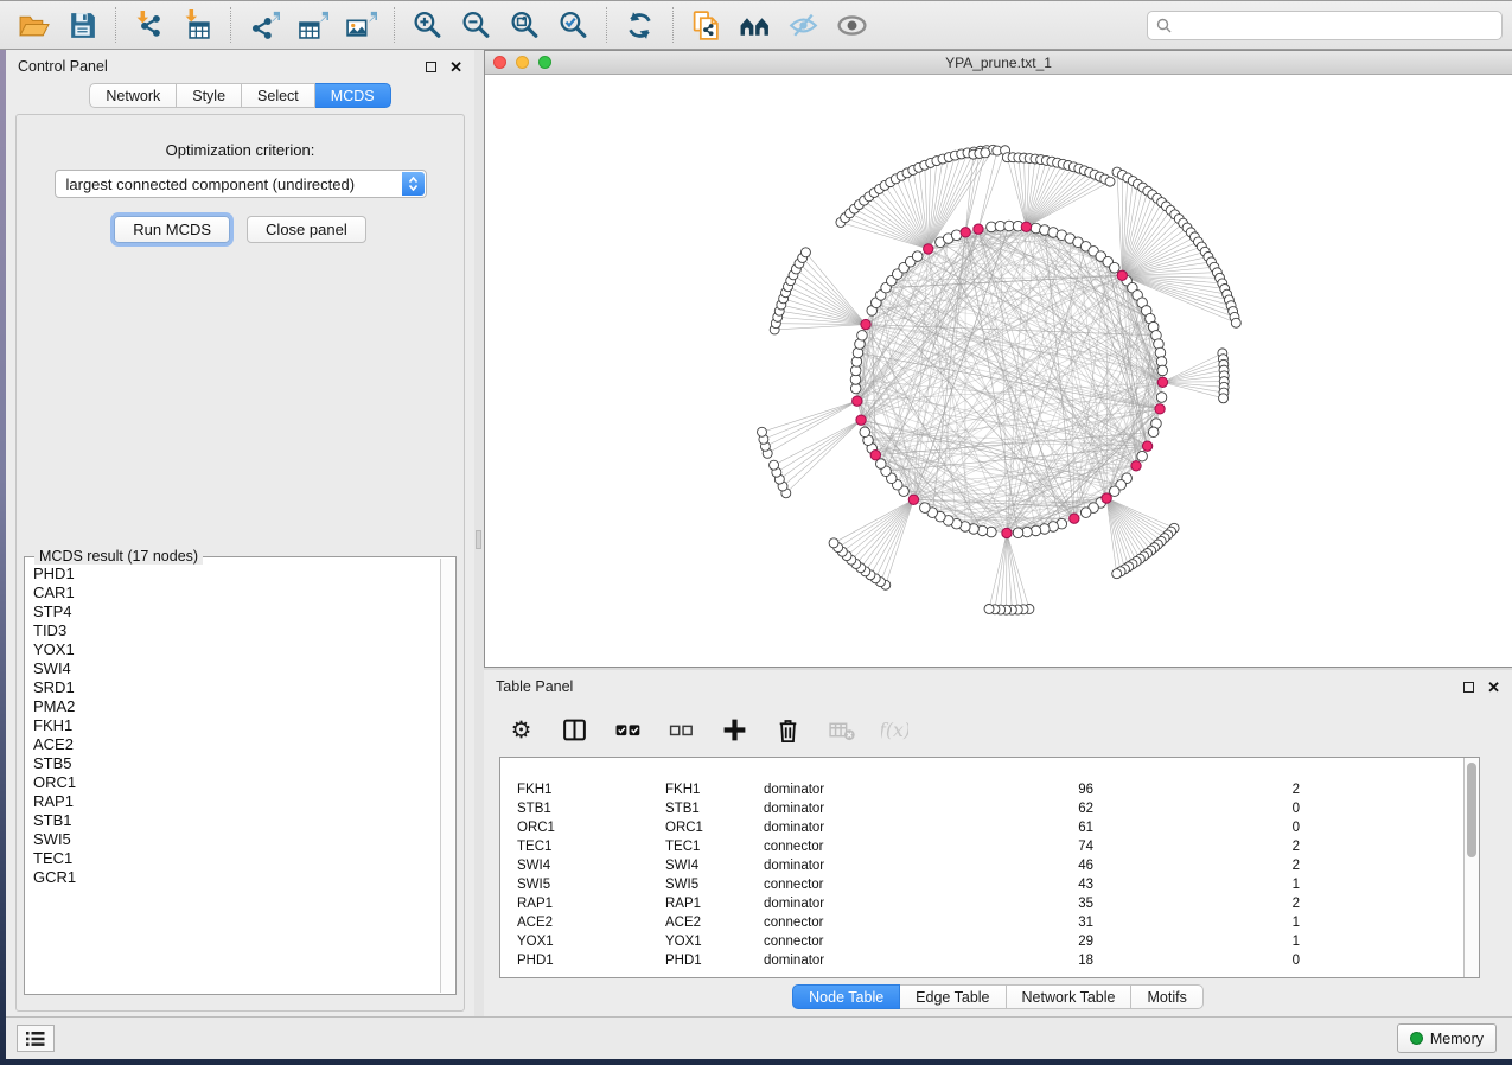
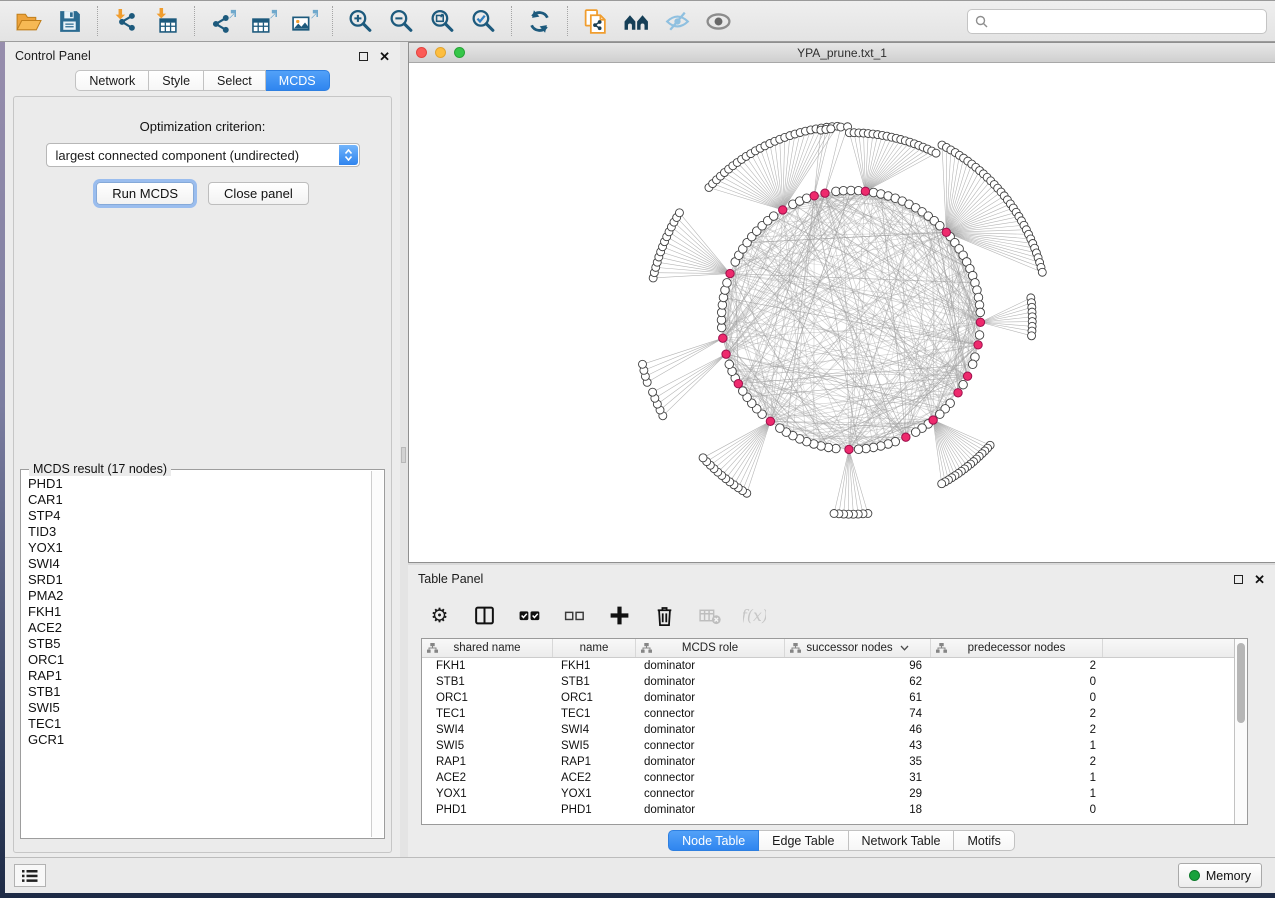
  Control Panel
  ✕
  Network
  Style
  Select
  MCDS
  Optimization criterion:
  largest connected component (undirected)
  Run MCDS
  Close panel
  MCDS result (17 nodes)
  PHD1
  CAR1
  STP4
  TID3
  YOX1
  SWI4
  SRD1
  PMA2
  FKH1
  ACE2
  STB5
  ORC1
  RAP1
  STB1
  SWI5
  TEC1
  GCR1
  YPA_prune.txt_1
  Table Panel
  ✕
  ⚙
  f(x)
+ shared name
+ name
+ MCDS role
+ successor nodes
+ predecessor nodes
  FKH1
  FKH1
  dominator
  96
  2
  STB1
  STB1
  dominator
  62
  0
  ORC1
  ORC1
  dominator
  61
  0
  TEC1
  TEC1
  connector
  74
  2
  SWI4
  SWI4
  dominator
  46
  2
  SWI5
  SWI5
  connector
  43
  1
  RAP1
  RAP1
  dominator
  35
  2
  ACE2
  ACE2
  connector
  31
  1
  YOX1
  YOX1
  connector
  29
  1
  PHD1
  PHD1
  dominator
  18
  0
  Node Table
  Edge Table
  Network Table
  Motifs
  Memory
